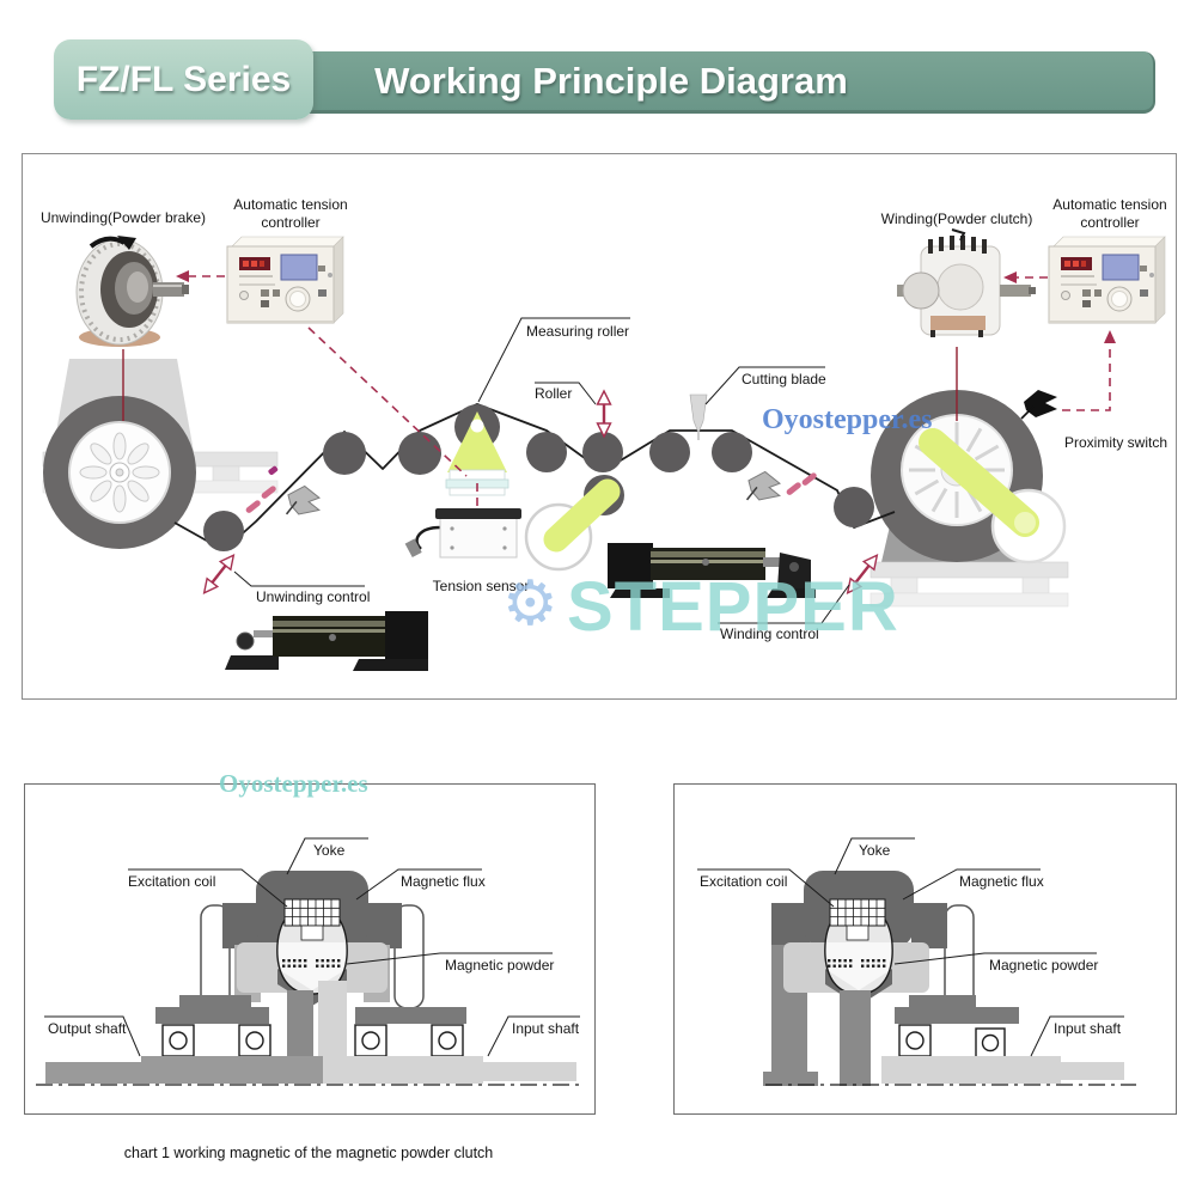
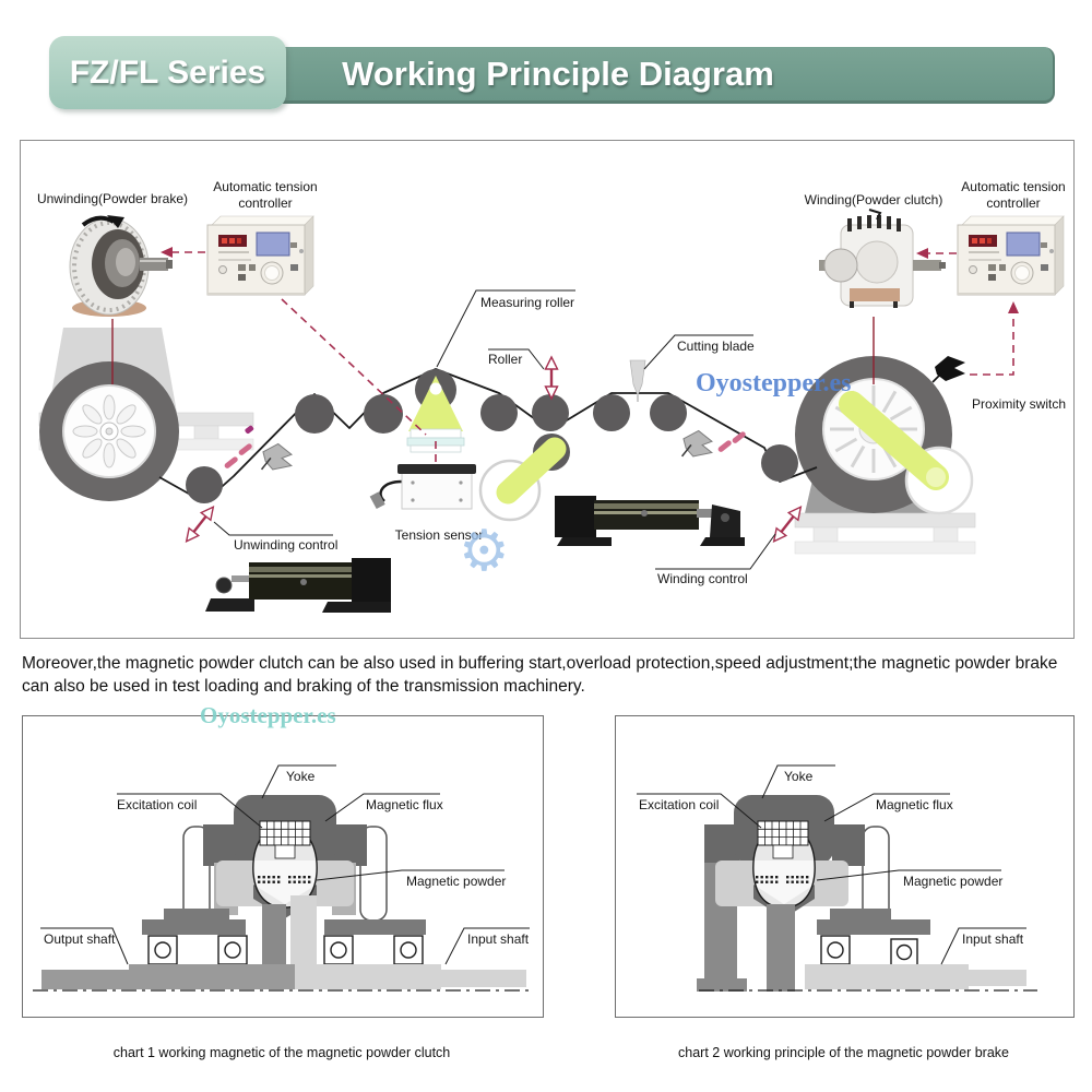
  Working Principle Diagram
  FZ/FL Series
  Unwinding(Powder brake)
  Automatic tension
  controller
  Measuring roller
  Roller
  Cutting blade
  Winding(Powder clutch)
  Automatic tension
  controller
  Proximity switch
  Unwinding control
  Tension sensor
  Winding control
  ⚙
- STEPPER
  Oyostepper.es
+ Moreover,the magnetic powder clutch can be also used in buffering start,overload protection,speed adjustment;the magnetic powder brake can also be used in test loading and braking of the transmission machinery.
  Oyostepper.es
  Yoke
  Excitation coil
  Magnetic flux
  Magnetic powder
  Output shaft
  Input shaft
  Yoke
  Excitation coil
  Magnetic flux
  Magnetic powder
  Input shaft
  chart 1 working magnetic of the magnetic powder clutch
+ chart 2 working principle of the magnetic powder brake
